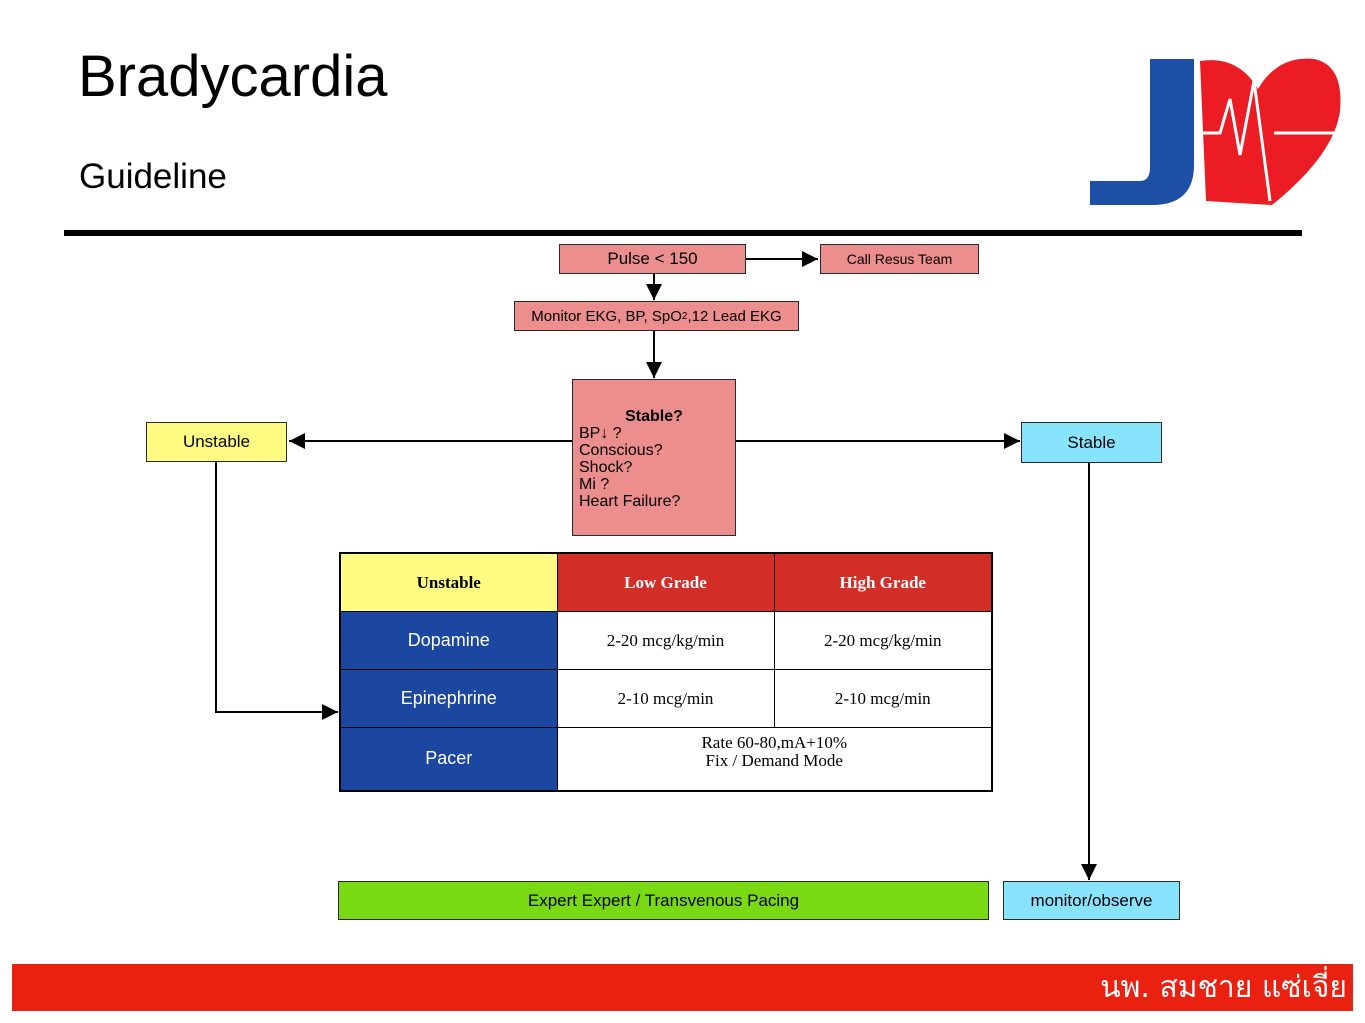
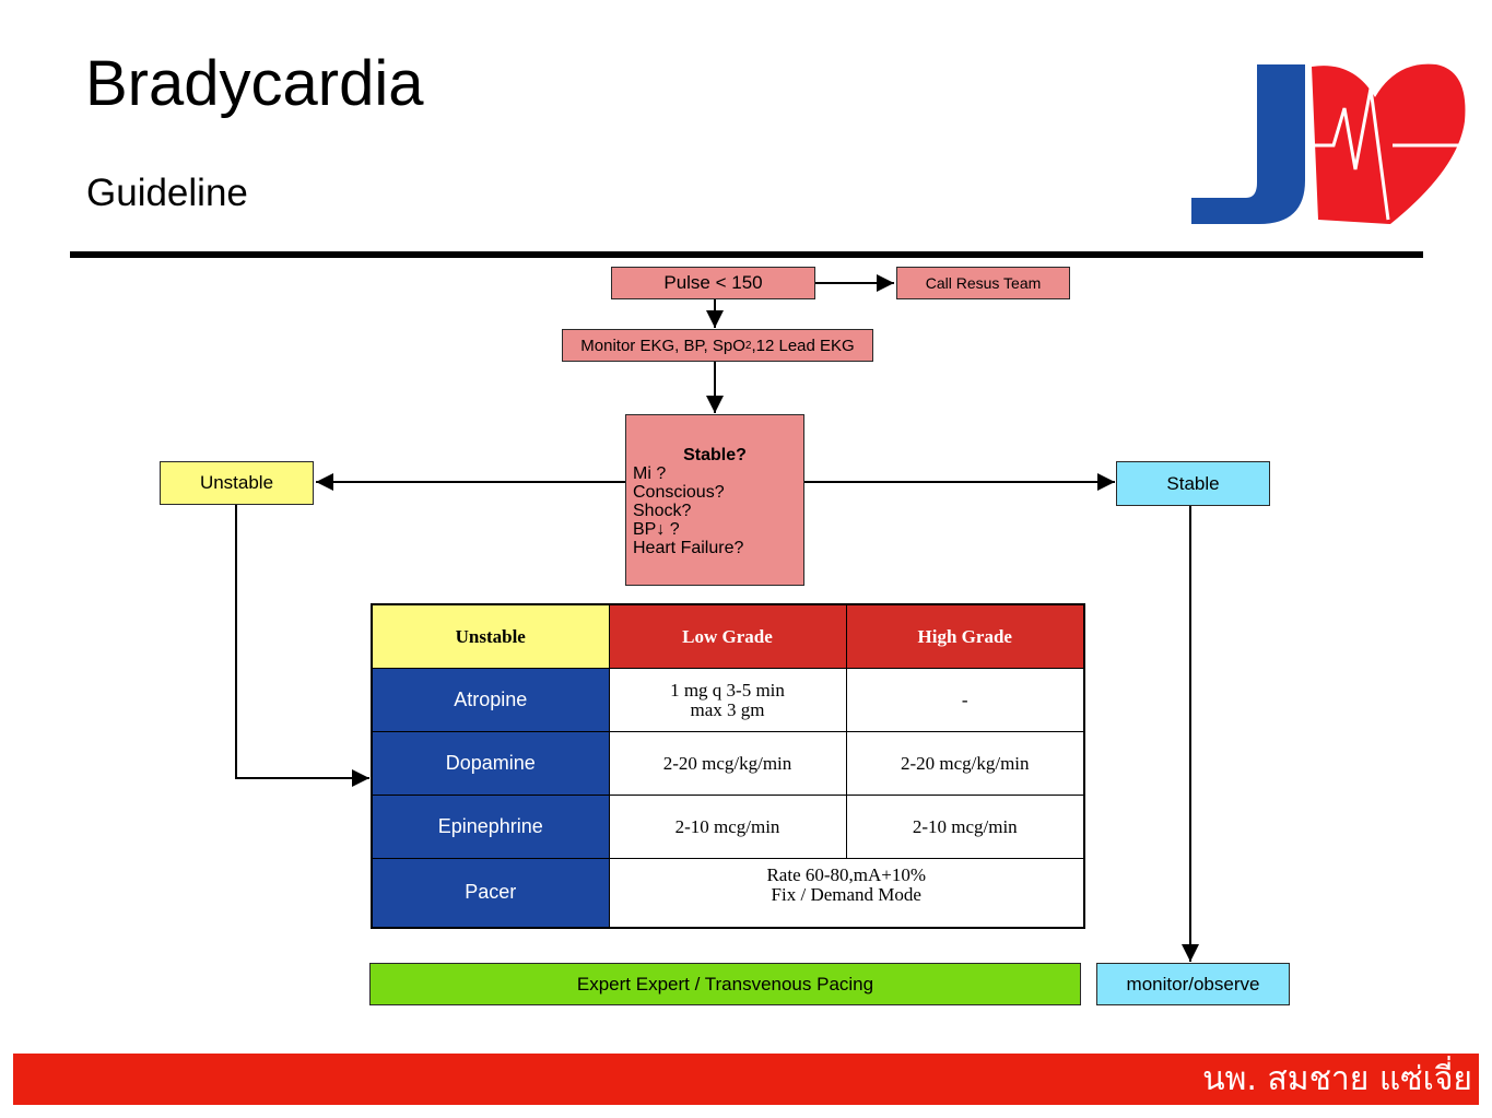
  Bradycardia
  Guideline
  Pulse < 150
  Call Resus Team
  Monitor EKG, BP, SpO
  2
  ,12 Lead EKG
  Stable?
- BP↓ ?
+ Mi ?
  Conscious?
  Shock?
- Mi ?
+ BP↓ ?
  Heart Failure?
  Unstable
  Stable
  Unstable	Low Grade	High Grade
+ Atropine	1 mg q 3-5 min max 3 gm	-
  Dopamine	2-20 mcg/kg/min	2-20 mcg/kg/min
  Epinephrine	2-10 mcg/min	2-10 mcg/min
  Pacer	Rate 60-80,mA+10% Fix / Demand Mode
  Expert Expert / Transvenous Pacing
  monitor/observe
  นพ. สมชาย แซ่เจี่ย
